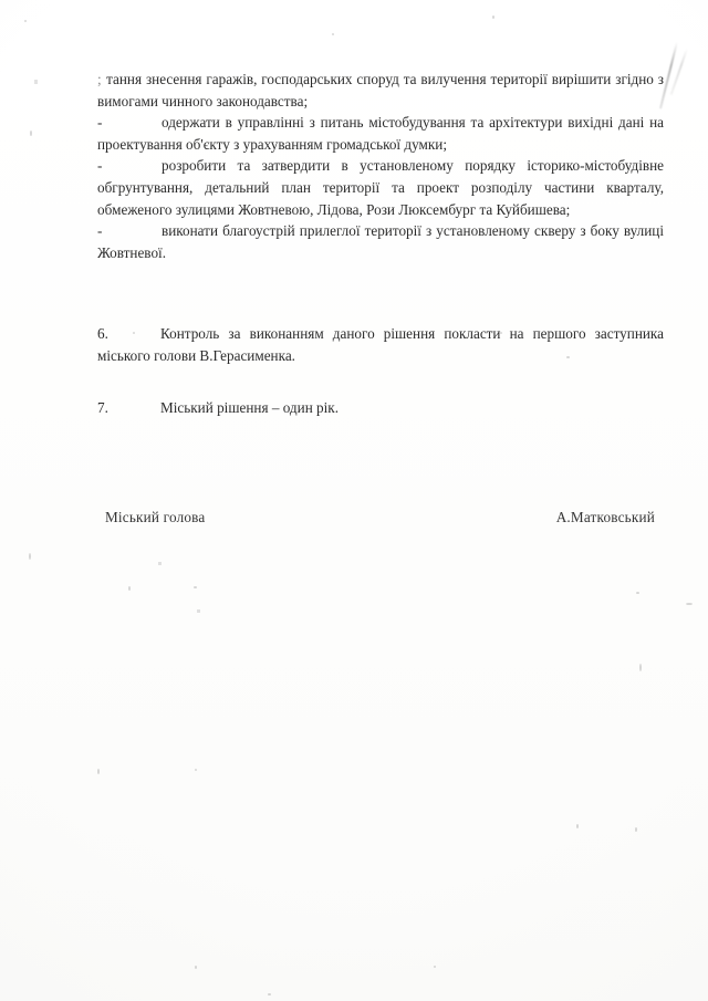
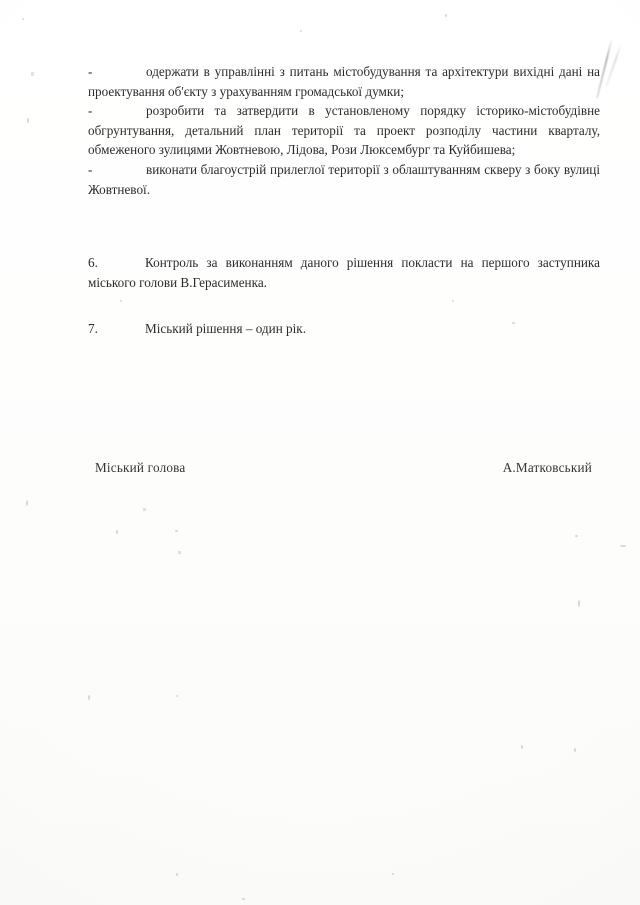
- ; тання знесення гаражів, господарських споруд та вилучення території вирішити згідно з вимогами чинного законодавства;
  - одержати в управлінні з питань містобудування та архітектури вихідні дані на проектування об'єкту з урахуванням громадської думки;
  - розробити та затвердити в установленому порядку історико-містобудівне обгрунтування, детальний план території та проект розподілу частини кварталу, обмеженого зулицями Жовтневою, Лідова, Рози Люксембург та Куйбишева;
- - виконати благоустрій прилеглої території з установленому скверу з боку вулиці Жовтневої.
+ - виконати благоустрій прилеглої території з облаштуванням скверу з боку вулиці Жовтневої.
  6. Контроль за виконанням даного рішення покласти на першого заступника міського голови В.Герасименка.
  7. Міський рішення – один рік.
  Міський голова
  А.Матковський
